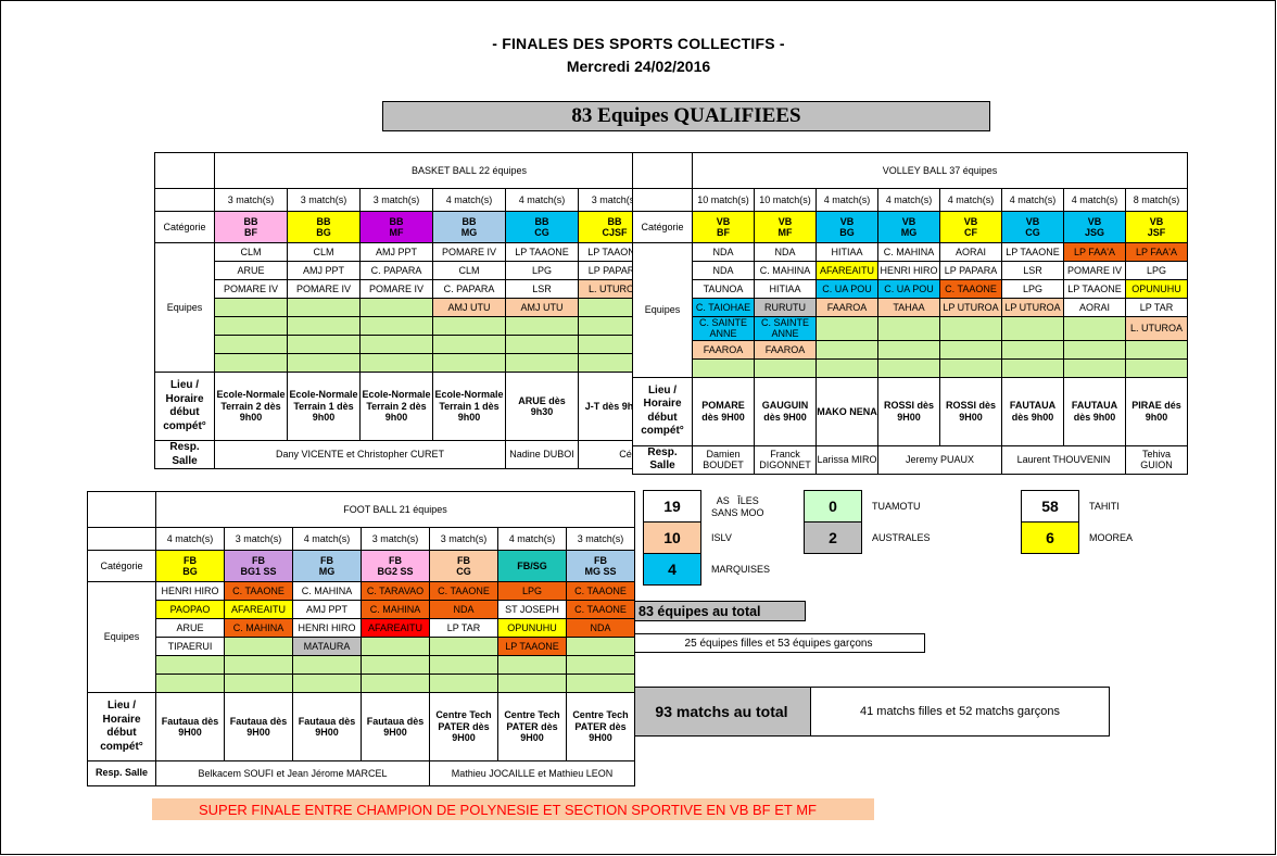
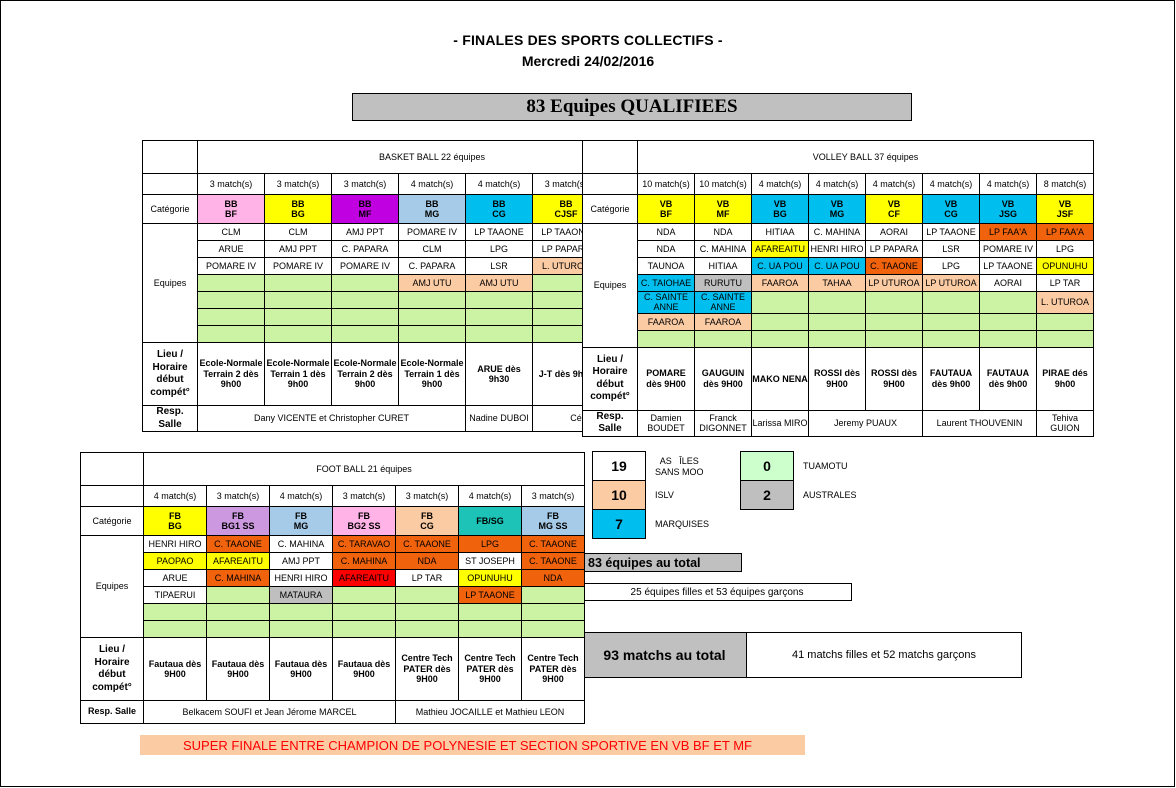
  - FINALES DES SPORTS COLLECTIFS -
  Mercredi 24/02/2016
  83 Equipes QUALIFIEES
  19
  AS ÎLES
  SANS MOO
  10
  ISLV
- 4
+ 7
  MARQUISES
  0
  TUAMOTU
  2
  AUSTRALES
- 58
- TAHITI
- 6
- MOOREA
  83 équipes au total
  25 équipes filles et 53 équipes garçons
  93 matchs au total
  41 matchs filles et 52 matchs garçons
  SUPER FINALE ENTRE CHAMPION DE POLYNESIE ET SECTION SPORTIVE EN VB BF ET MF
  	BASKET BALL 22 équipes
  	3 match(s)	3 match(s)	3 match(s)	4 match(s)	4 match(s)	3 match(
  Catégorie	BBBF	BBBG	BBMF	BBMG	BBCG	BBCJSF
  Equipes	CLM	CLM	AMJ PPT	POMARE IV	LP TAAONE	LP TAAON
  ARUE	AMJ PPT	C. PAPARA	CLM	LPG	LP PAPAR
  POMARE IV	POMARE IV	POMARE IV	C. PAPARA	LSR	L. UTURO
  			AMJ UTU	AMJ UTU
  Lieu /Horairedébutcompét°	Ecole-Normale Terrain 2 dès 9h00	Ecole-Normale Terrain 1 dès 9h00	Ecole-Normale Terrain 2 dès 9h00	Ecole-Normale Terrain 1 dès 9h00	ARUE dès 9h30	J-T dès 9h
  Resp.Salle	Dany VICENTE et Christopher CURET	Nadine DUBOI	Cé
  	VOLLEY BALL 37 équipes
  	10 match(s)	10 match(s)	4 match(s)	4 match(s)	4 match(s)	4 match(s)	4 match(s)	8 match(s)
  Catégorie	VBBF	VBMF	VBBG	VBMG	VBCF	VBCG	VBJSG	VBJSF
  Equipes	NDA	NDA	HITIAA	C. MAHINA	AORAI	LP TAAONE	LP FAA'A	LP FAA'A
  NDA	C. MAHINA	AFAREAITU	HENRI HIRO	LP PAPARA	LSR	POMARE IV	LPG
  TAUNOA	HITIAA	C. UA POU	C. UA POU	C. TAAONE	LPG	LP TAAONE	OPUNUHU
  C. TAIOHAE	RURUTU	FAAROA	TAHAA	LP UTUROA	LP UTUROA	AORAI	LP TAR
  C. SAINTE ANNE	C. SAINTE ANNE						L. UTUROA
  FAAROA	FAAROA
  Lieu /Horairedébutcompét°	POMARE dès 9H00	GAUGUIN dès 9H00	MAKO NENA	ROSSI dès 9H00	ROSSI dès 9H00	FAUTAUA dès 9h00	FAUTAUA dès 9h00	PIRAE dés 9h00
  Resp.Salle	Damien BOUDET	Franck DIGONNET	Larissa MIRO	Jeremy PUAUX	Laurent THOUVENIN	Tehiva GUION
  	FOOT BALL 21 équipes
  	4 match(s)	3 match(s)	4 match(s)	3 match(s)	3 match(s)	4 match(s)	3 match(s)
  Catégorie	FBBG	FBBG1 SS	FBMG	FBBG2 SS	FBCG	FB/SG	FBMG SS
  Equipes	HENRI HIRO	C. TAAONE	C. MAHINA	C. TARAVAO	C. TAAONE	LPG	C. TAAONE
  PAOPAO	AFAREAITU	AMJ PPT	C. MAHINA	NDA	ST JOSEPH	C. TAAONE
  ARUE	C. MAHINA	HENRI HIRO	AFAREAITU	LP TAR	OPUNUHU	NDA
  TIPAERUI		MATAURA			LP TAAONE
  Lieu /Horairedébutcompét°	Fautaua dès 9H00	Fautaua dès 9H00	Fautaua dès 9H00	Fautaua dès 9H00	Centre Tech PATER dès 9H00	Centre Tech PATER dès 9H00	Centre Tech PATER dès 9H00
  Resp. Salle	Belkacem SOUFI et Jean Jérome MARCEL	Mathieu JOCAILLE et Mathieu LEON
